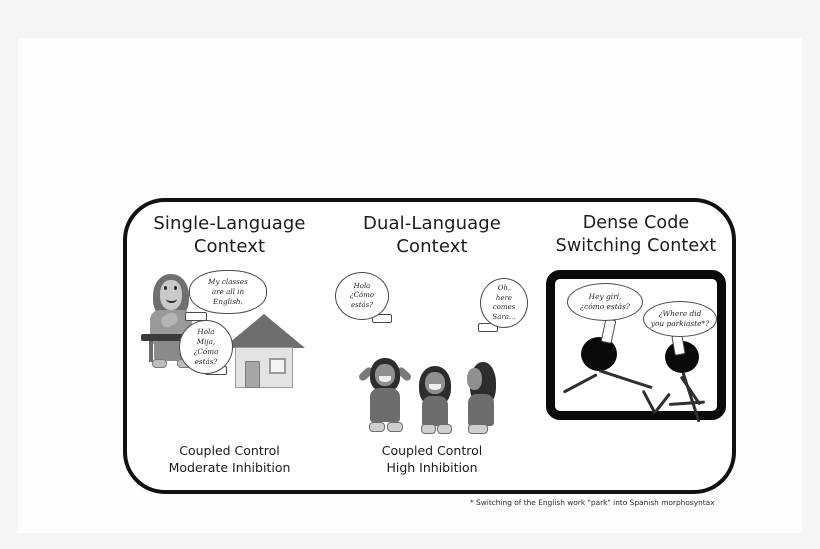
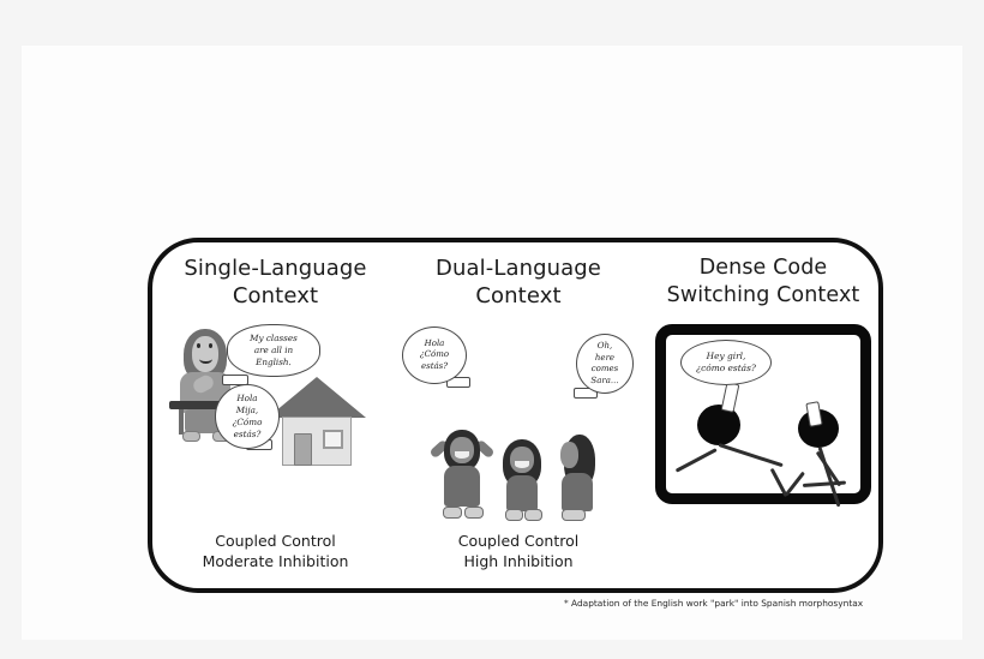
  Single-Language
  Context
  My classes
  are all in
  English.
  Hola
  Mija,
  ¿Cómo
  estás?
  Coupled Control
  Moderate Inhibition
  Dual-Language
  Context
  Hola
  ¿Cómo
  estás?
  Oh,
  here
  comes
  Sara...
  Coupled Control
  High Inhibition
  Dense Code
  Switching Context
  Hey girl,
  ¿cómo estás?
- ¿Where did
- you parkiaste*?
- * Switching of the English work "park" into Spanish morphosyntax
+ * Adaptation of the English work "park" into Spanish morphosyntax
